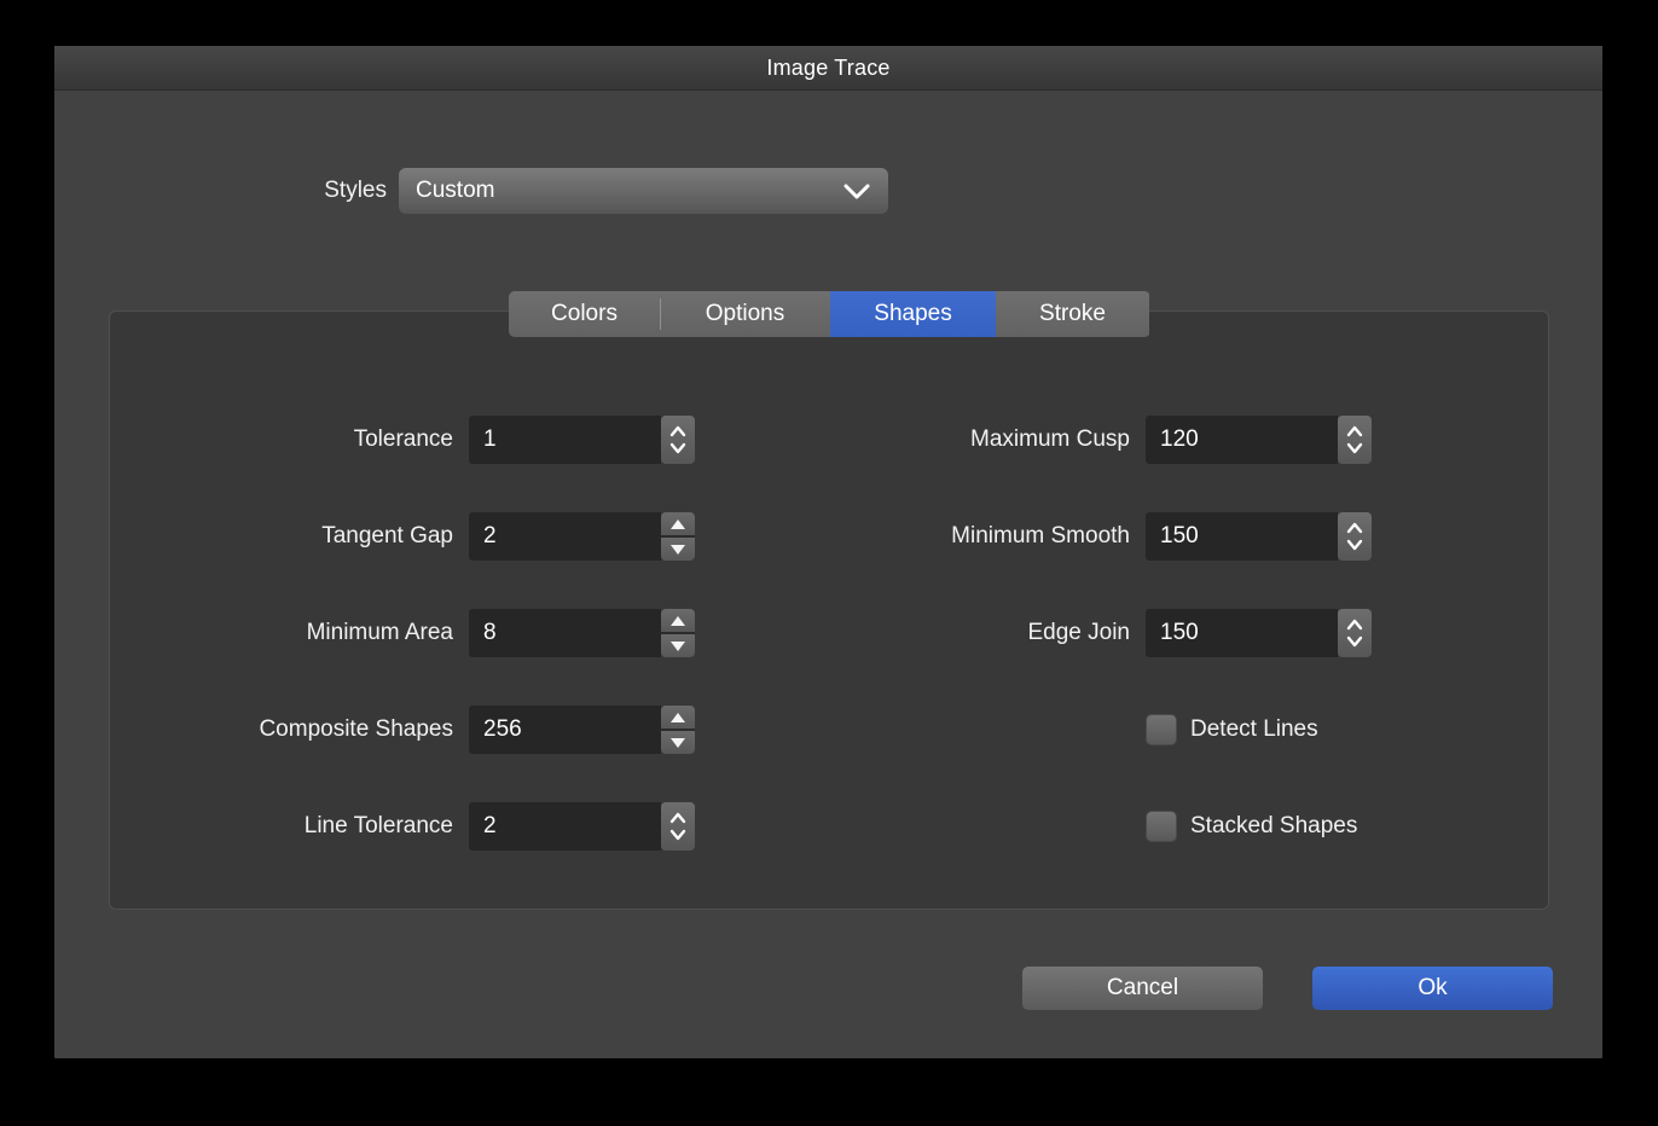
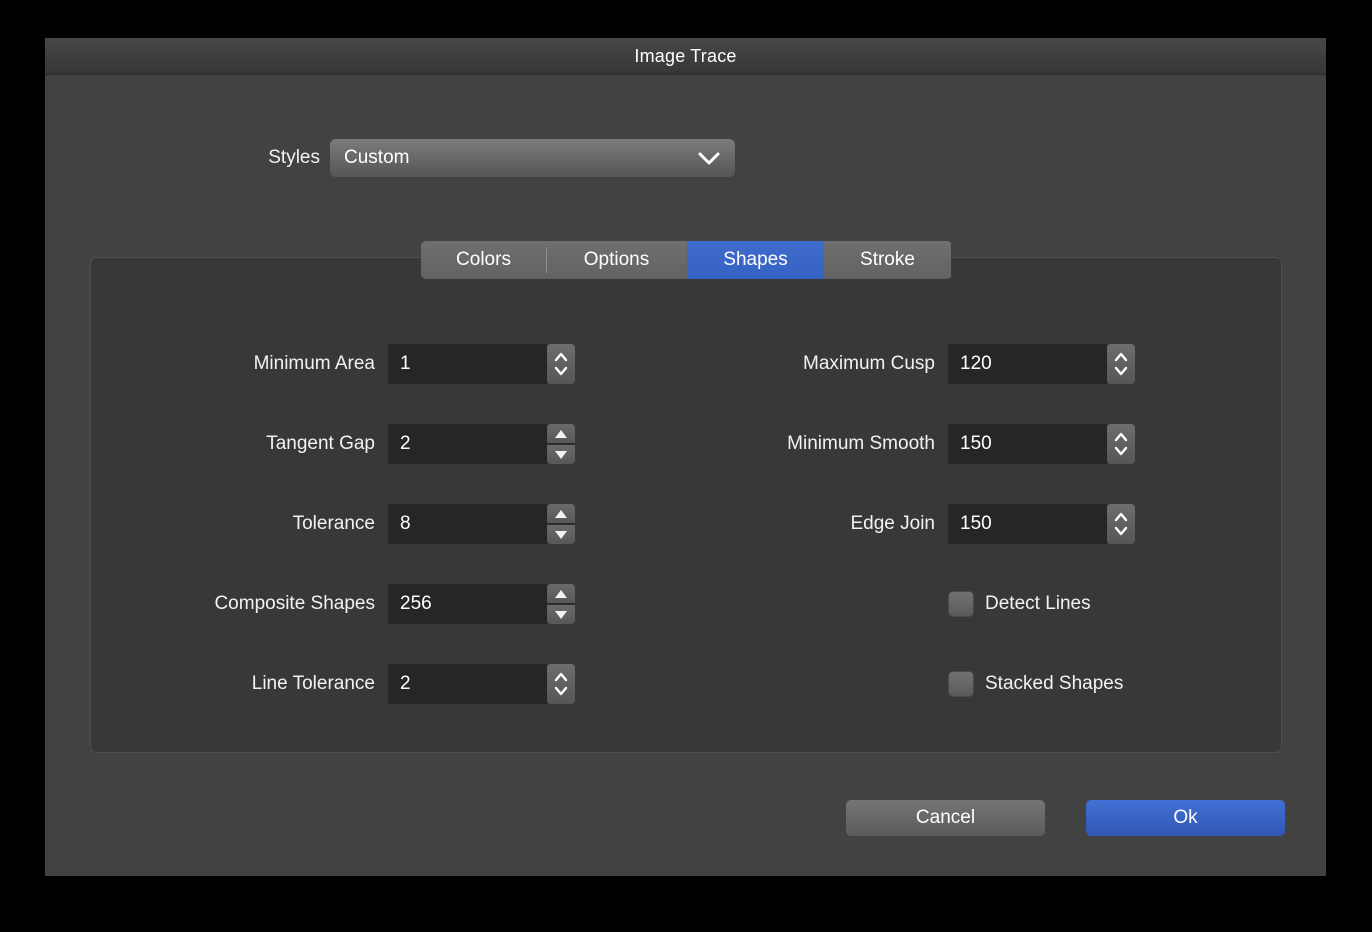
  Image Trace
  Styles
  Custom
  Colors
  Options
  Shapes
  Stroke
- Tolerance
+ Minimum Area
  1
  Tangent Gap
  2
- Minimum Area
+ Tolerance
  8
  Composite Shapes
  256
  Line Tolerance
  2
  Maximum Cusp
  120
  Minimum Smooth
  150
  Edge Join
  150
  Detect Lines
  Stacked Shapes
  Cancel
  Ok
